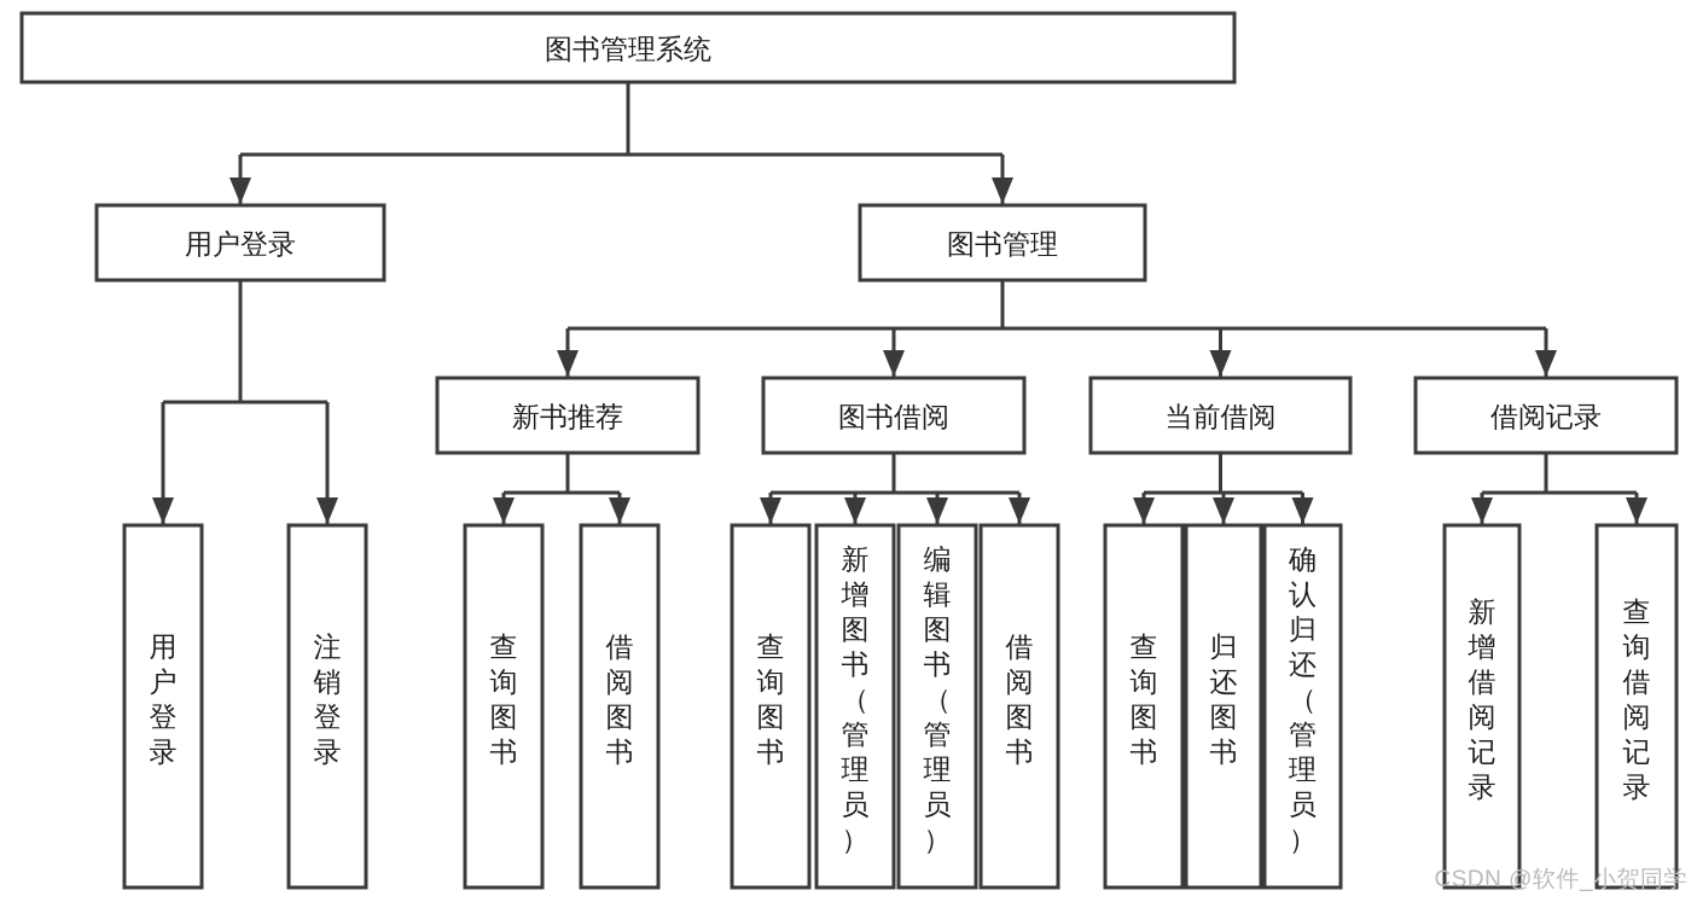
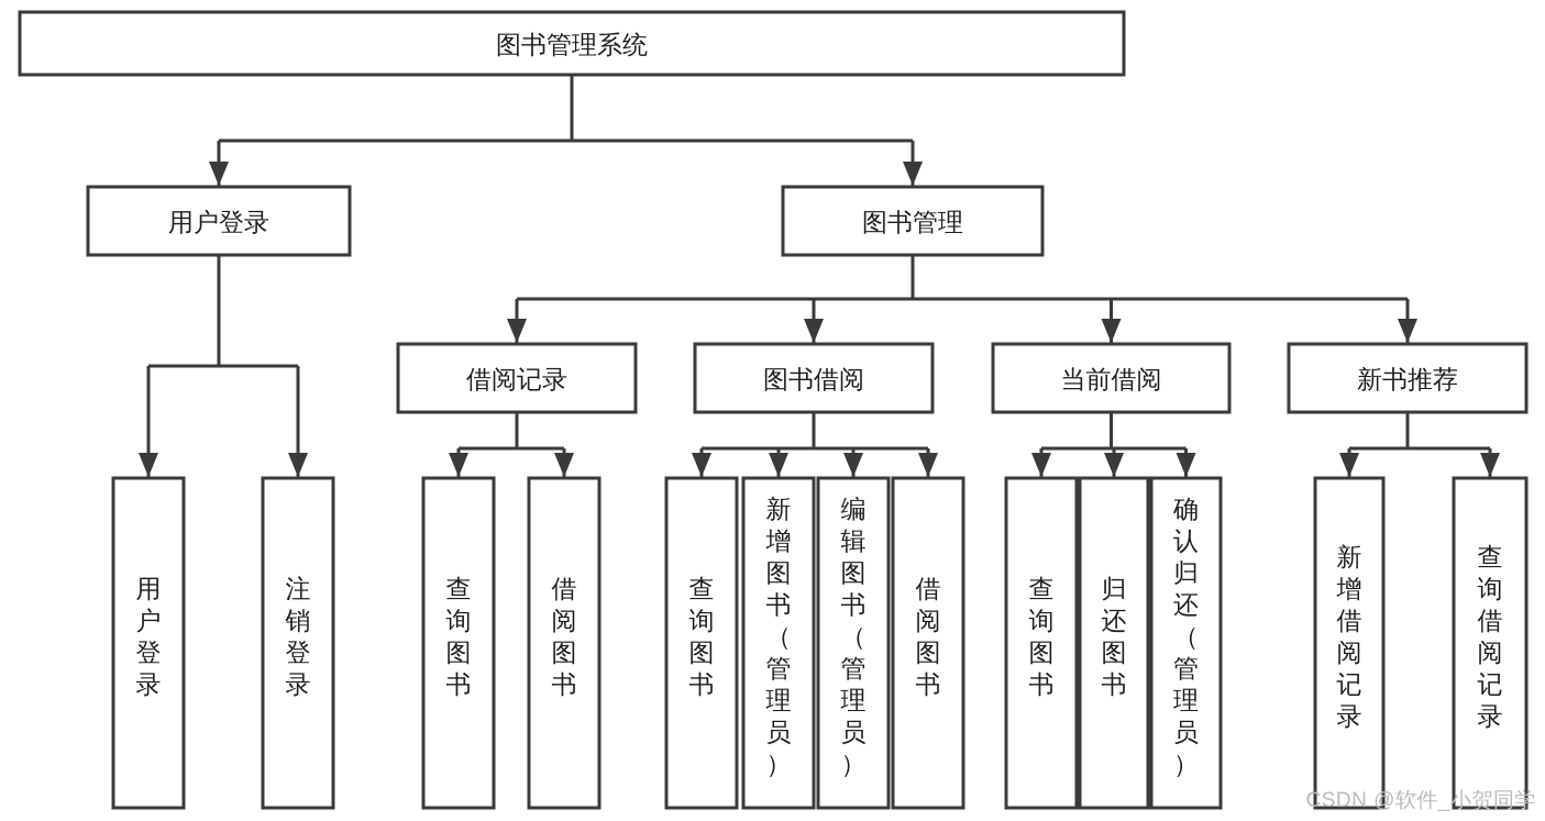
  图书管理系统
  用户登录
  图书管理
- 新书推荐
+ 借阅记录
  图书借阅
  当前借阅
- 借阅记录
+ 新书推荐
  用户登录
  注销登录
  查询图书
  借阅图书
  查询图书
  新增图书（管理员）
  编辑图书（管理员）
  借阅图书
  查询图书
  归还图书
  确认归还（管理员）
  新增借阅记录
  查询借阅记录
  CSDN @软件_小贺同学
